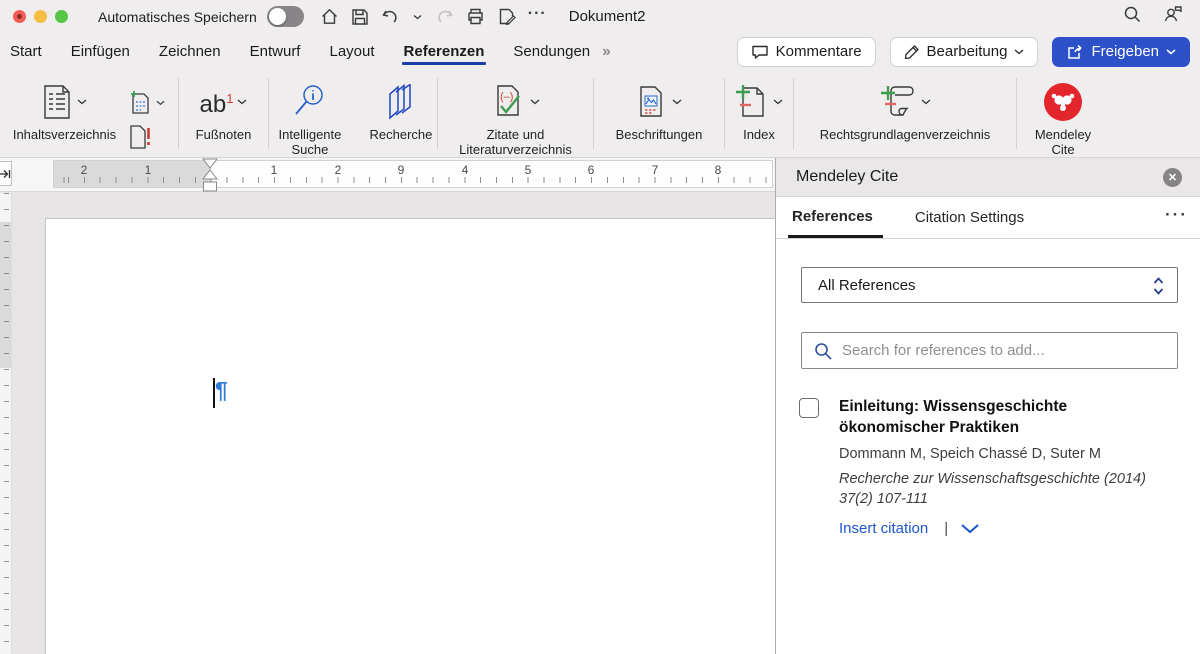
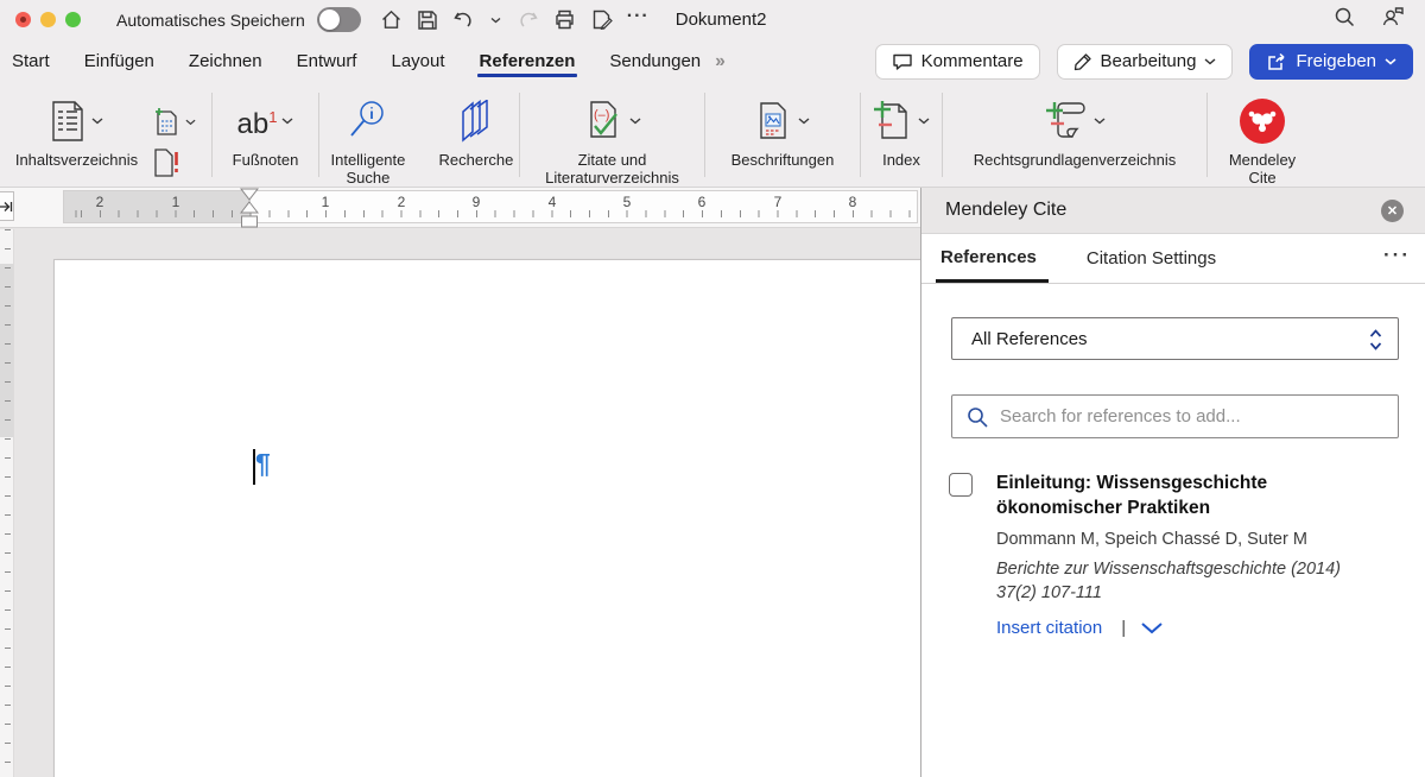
  Automatisches Speichern
  ···
  Dokument2
  Start
  Einfügen
  Zeichnen
  Entwurf
  Layout
  Referenzen
  Sendungen
  ››
  Kommentare
  Bearbeitung
  Freigeben
  Inhaltsverzeichnis
  ab1
  Fußnoten
  Intelligente Suche
  Recherche
  (–)
  Zitate und Literaturverzeichnis
  Beschriftungen
  Index
  Rechtsgrundlagenverzeichnis
  Mendeley Cite
  2
  1
  1
  2
  9
  4
  5
  6
  7
  8
  ¶
  Mendeley Cite
  ✕
  References
  Citation Settings
  ···
  All References
  Search for references to add...
  Einleitung: Wissensgeschichte ökonomischer Praktiken
  Dommann M, Speich Chassé D, Suter M
- Recherche zur Wissenschaftsgeschichte (2014) 37(2) 107-111
+ Berichte zur Wissenschaftsgeschichte (2014) 37(2) 107-111
  Insert citation
  |
